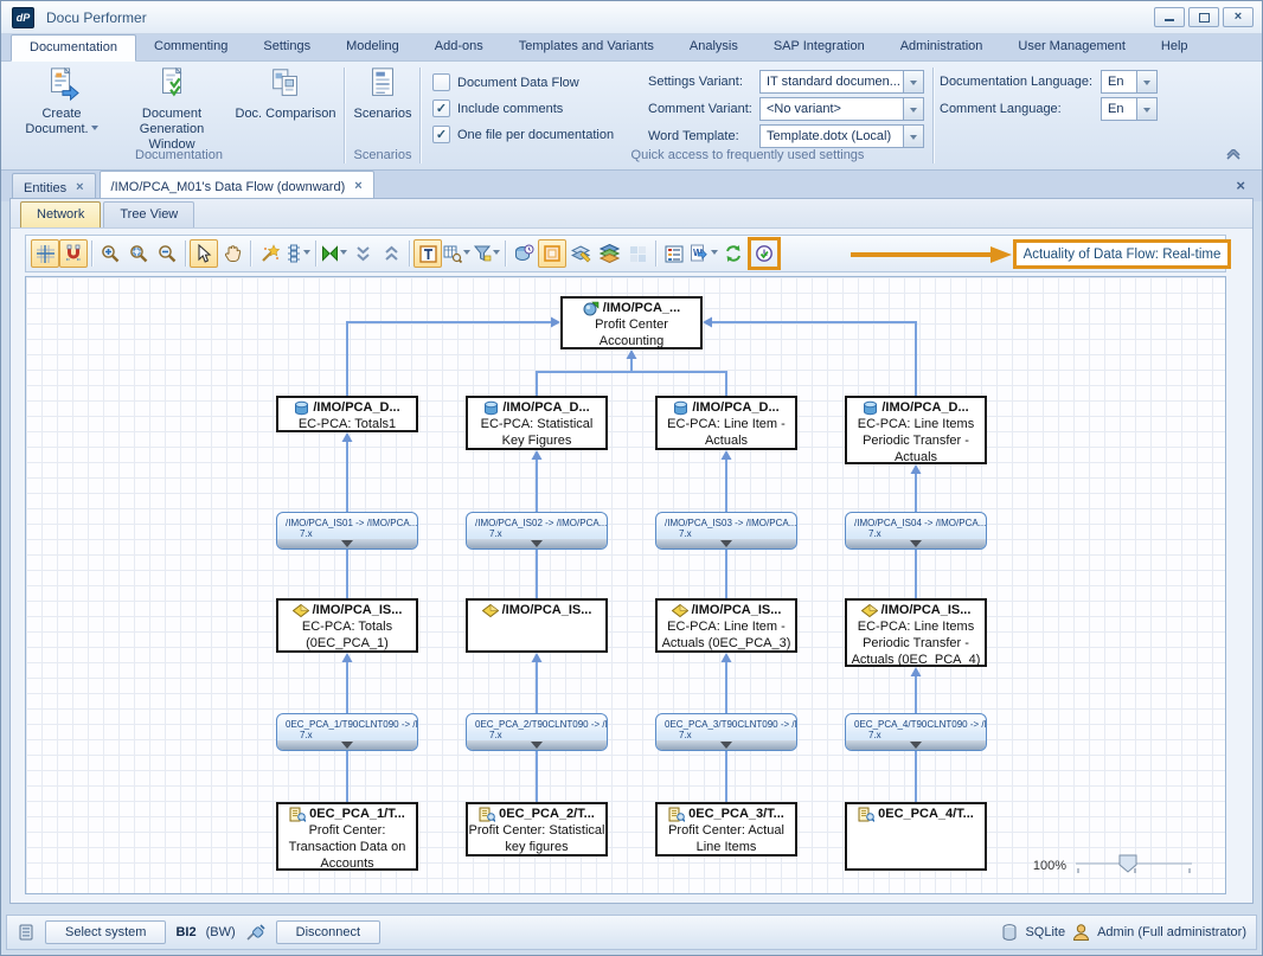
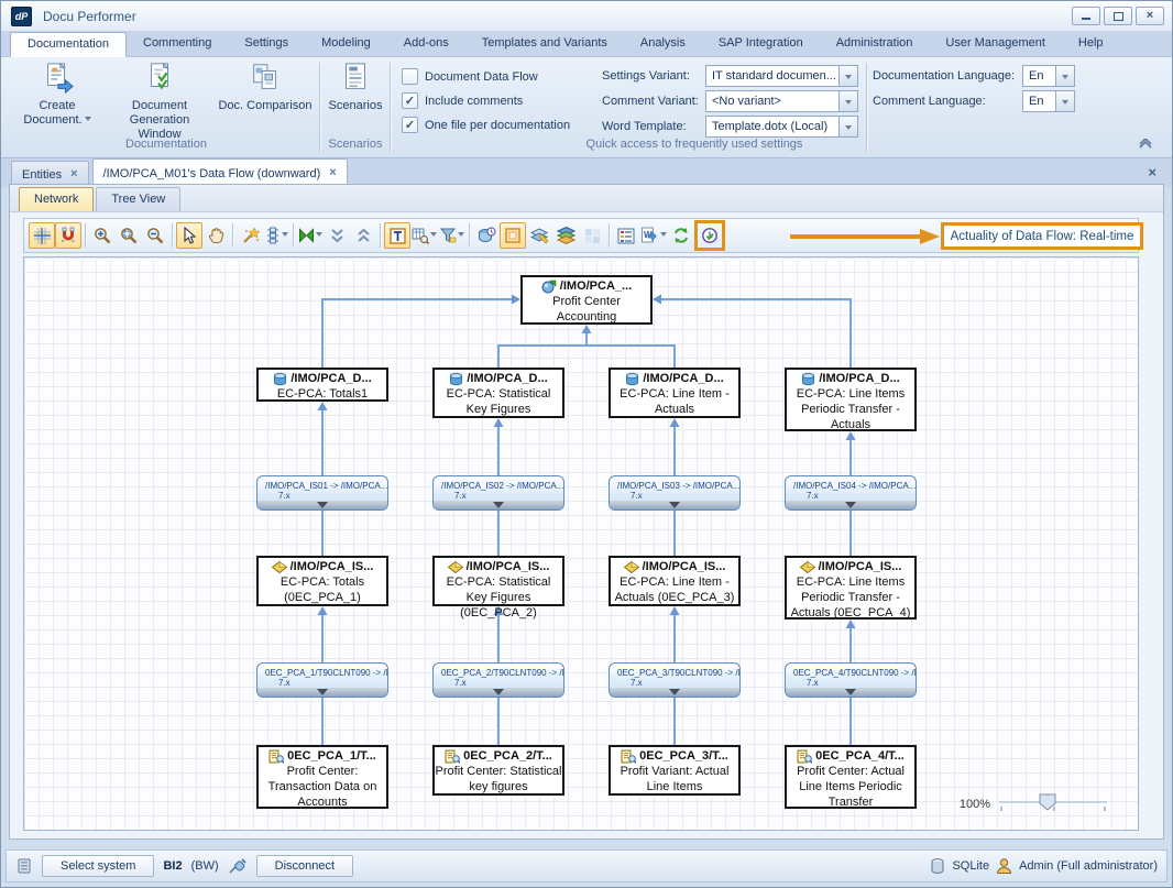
  dP
  Docu Performer
  ×
  Documentation
  Commenting
  Settings
  Modeling
  Add-ons
  Templates and Variants
  Analysis
  SAP Integration
  Administration
  User Management
  Help
  Create Document.
  Document Generation Window
  Doc. Comparison
  Scenarios
  Document Data Flow
  ✓
  Include comments
  ✓
  One file per documentation
  Settings Variant:
  IT standard documen...
  Comment Variant:
  <No variant>
  Word Template:
  Template.dotx (Local)
  Documentation Language:
  En
  Comment Language:
  En
  Documentation
  Scenarios
  Quick access to frequently used settings
  Entities
  ×
  /IMO/PCA_M01's Data Flow (downward)
  ×
  ×
  Network
  Tree View
  W
  Actuality of Data Flow: Real-time
  /IMO/PCA_...
  Profit Center Accounting
  /IMO/PCA_D...
  EC-PCA: Totals1
  /IMO/PCA_IS01 -> /IMO/PCA...
  7.x
  /IMO/PCA_IS...
  EC-PCA: Totals (0EC_PCA_1)
  0EC_PCA_1/T90CLNT090 -> /I
  7.x
  0EC_PCA_1/T...
  Profit Center: Transaction Data on Accounts
  /IMO/PCA_D...
  EC-PCA: Statistical Key Figures
  /IMO/PCA_IS02 -> /IMO/PCA...
  7.x
  /IMO/PCA_IS...
+ EC-PCA: Statistical Key Figures (0EC_PCA_2)
  0EC_PCA_2/T90CLNT090 -> /I
  7.x
  0EC_PCA_2/T...
  Profit Center: Statistical key figures
  /IMO/PCA_D...
  EC-PCA: Line Item - Actuals
  /IMO/PCA_IS03 -> /IMO/PCA...
  7.x
  /IMO/PCA_IS...
  EC-PCA: Line Item - Actuals (0EC_PCA_3)
  0EC_PCA_3/T90CLNT090 -> /I
  7.x
  0EC_PCA_3/T...
- Profit Center: Actual Line Items
+ Profit Variant: Actual Line Items
  /IMO/PCA_D...
  EC-PCA: Line Items Periodic Transfer - Actuals
  /IMO/PCA_IS04 -> /IMO/PCA...
  7.x
  /IMO/PCA_IS...
  EC-PCA: Line Items Periodic Transfer - Actuals (0EC_PCA_4)
  0EC_PCA_4/T90CLNT090 -> /I
  7.x
  0EC_PCA_4/T...
+ Profit Center: Actual Line Items Periodic Transfer
  100%
  Select system
  BI2
  (BW)
  Disconnect
  SQLite
  Admin (Full administrator)
